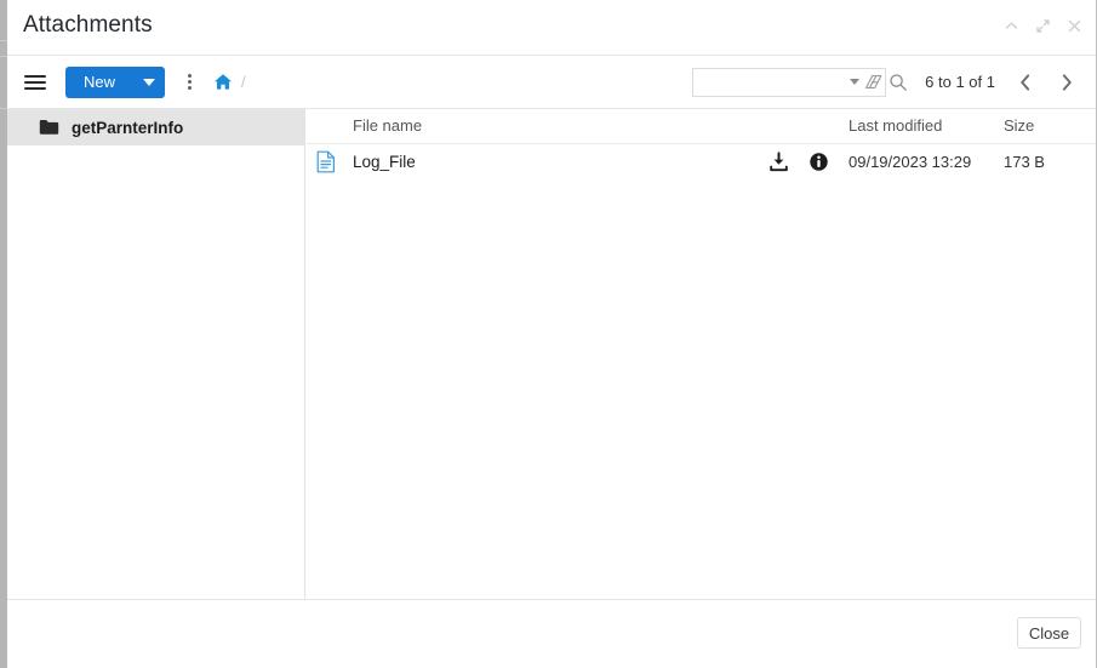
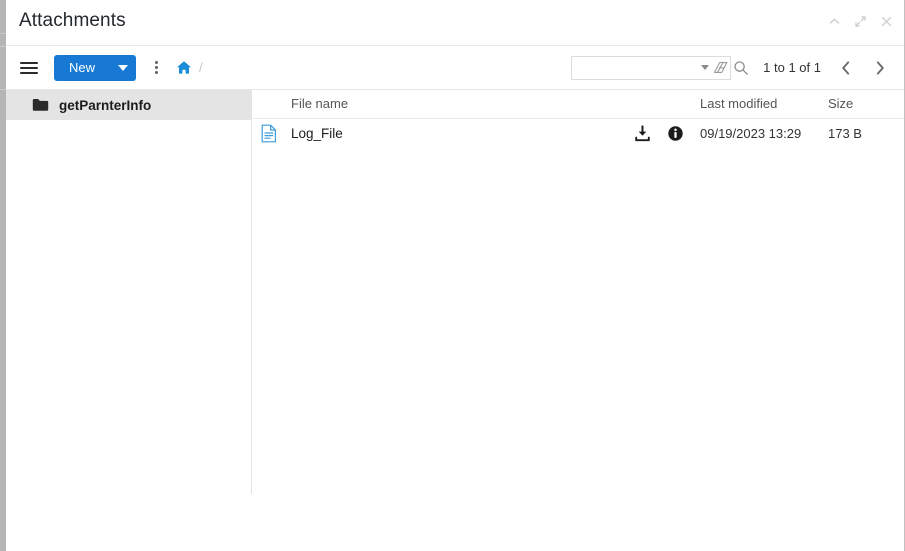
  Attachments
  New
  /
- 6 to 1 of 1
+ 1 to 1 of 1
  getParnterInfo
  File name
  Last modified
  Size
  Log_File
  09/19/2023 13:29
  173 B
- Close
